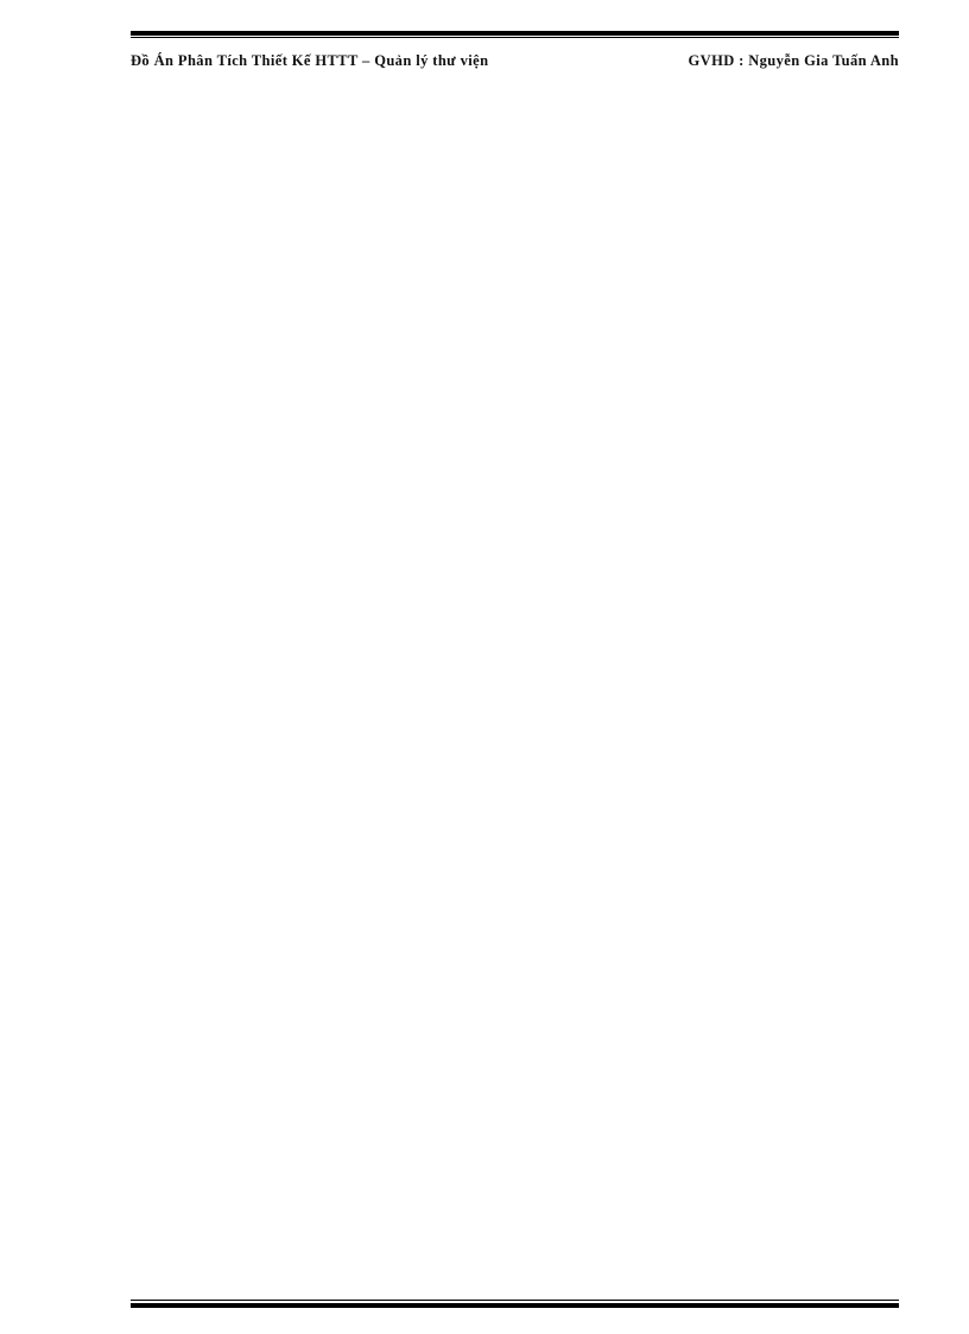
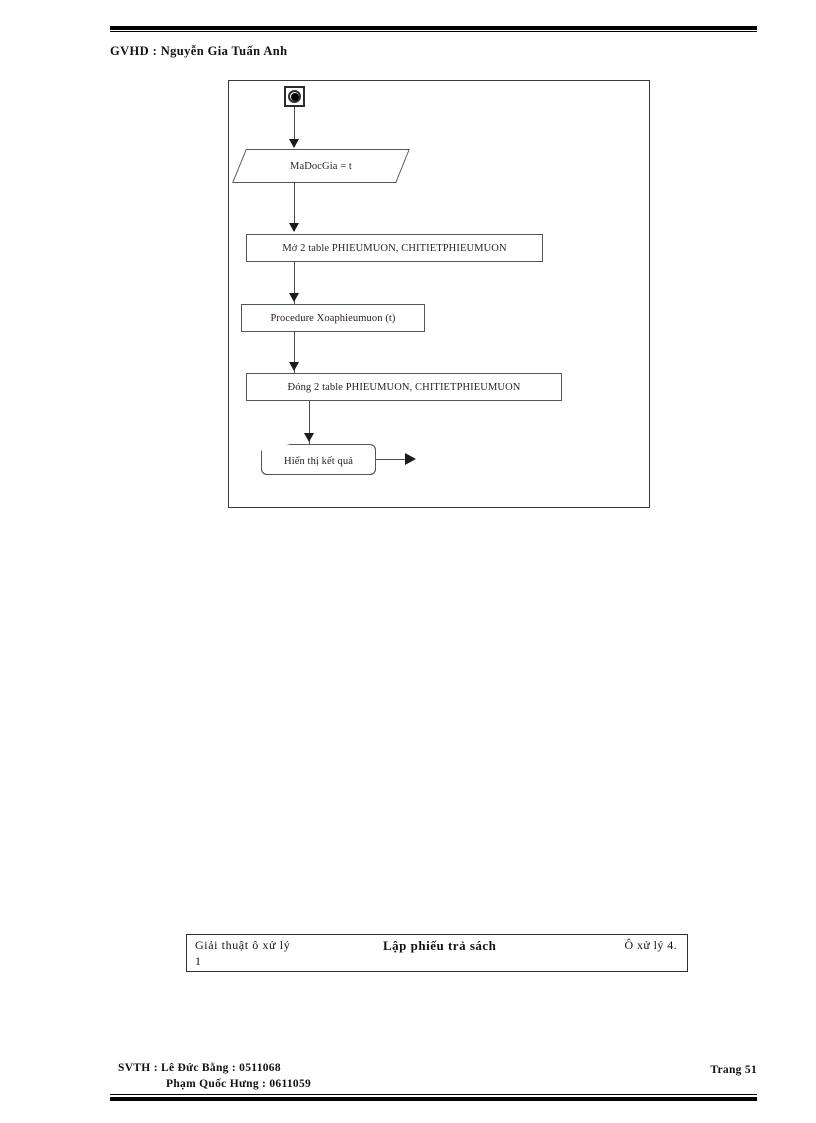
- Đồ Án Phân Tích Thiết Kế HTTT – Quản lý thư viện
  GVHD : Nguyễn Gia Tuấn Anh
+ MaDocGia = t
+ Mở 2 table PHIEUMUON, CHITIETPHIEUMUON
+ Procedure Xoaphieumuon (t)
+ Đóng 2 table PHIEUMUON, CHITIETPHIEUMUON
+ Hiển thị kết quả
+ Giải thuật ô xử lý
+ Lập phiếu trả sách
+ Ô xử lý 4.
+ 1
+ SVTH : Lê Đức Bằng : 0511068
+ Phạm Quốc Hưng : 0611059
+ Trang 51
